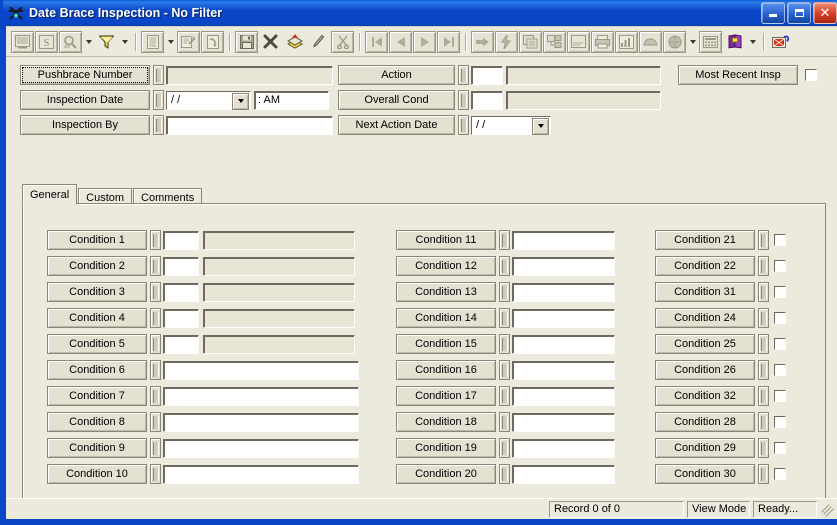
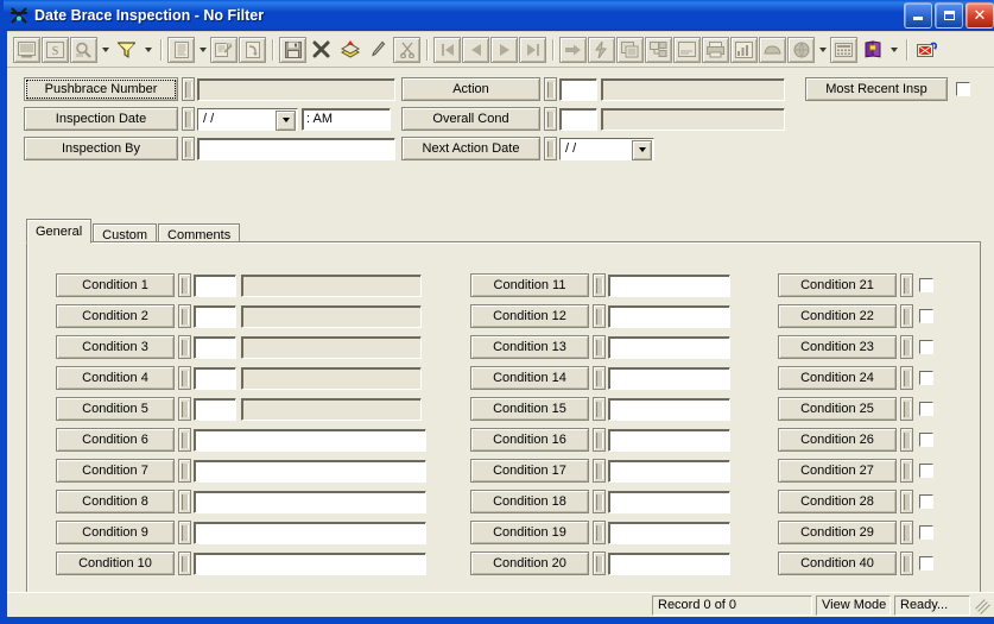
  Date Brace Inspection - No Filter
  ✕
  S
  Pushbrace Number
  Inspection Date
  / /
  : AM
  Inspection By
  Action
  Overall Cond
  Next Action Date
  / /
  Most Recent Insp
  General
  Custom
  Comments
  Condition 1
  Condition 2
  Condition 3
  Condition 4
  Condition 5
  Condition 6
  Condition 7
  Condition 8
  Condition 9
  Condition 10
  Condition 11
  Condition 12
  Condition 13
  Condition 14
  Condition 15
  Condition 16
  Condition 17
  Condition 18
  Condition 19
  Condition 20
  Condition 21
  Condition 22
- Condition 31
+ Condition 23
  Condition 24
  Condition 25
  Condition 26
- Condition 32
+ Condition 27
  Condition 28
  Condition 29
- Condition 30
+ Condition 40
  Record 0 of 0
  View Mode
  Ready...
